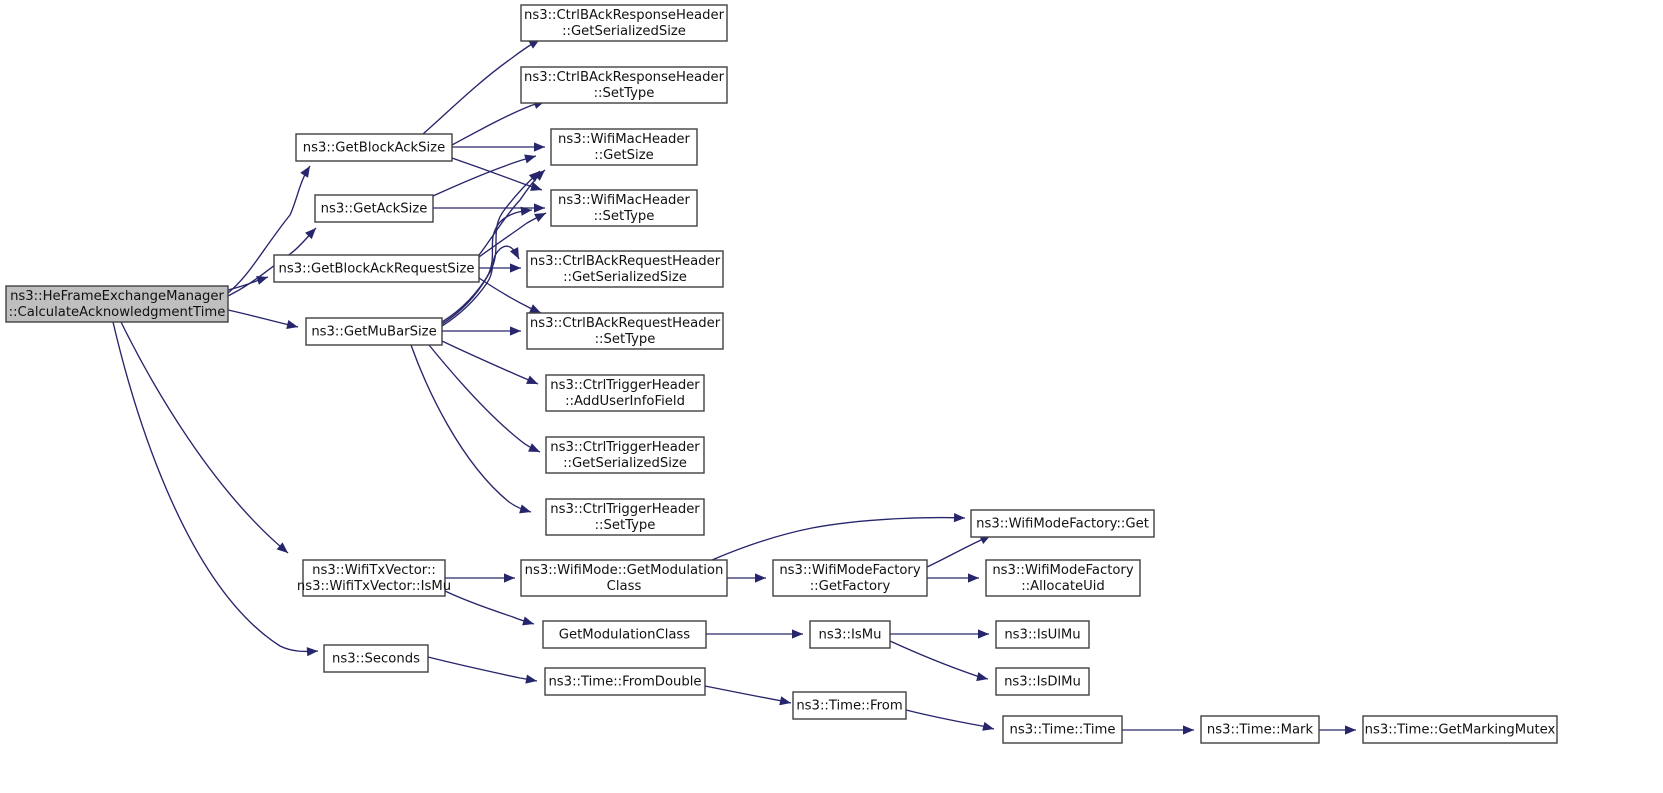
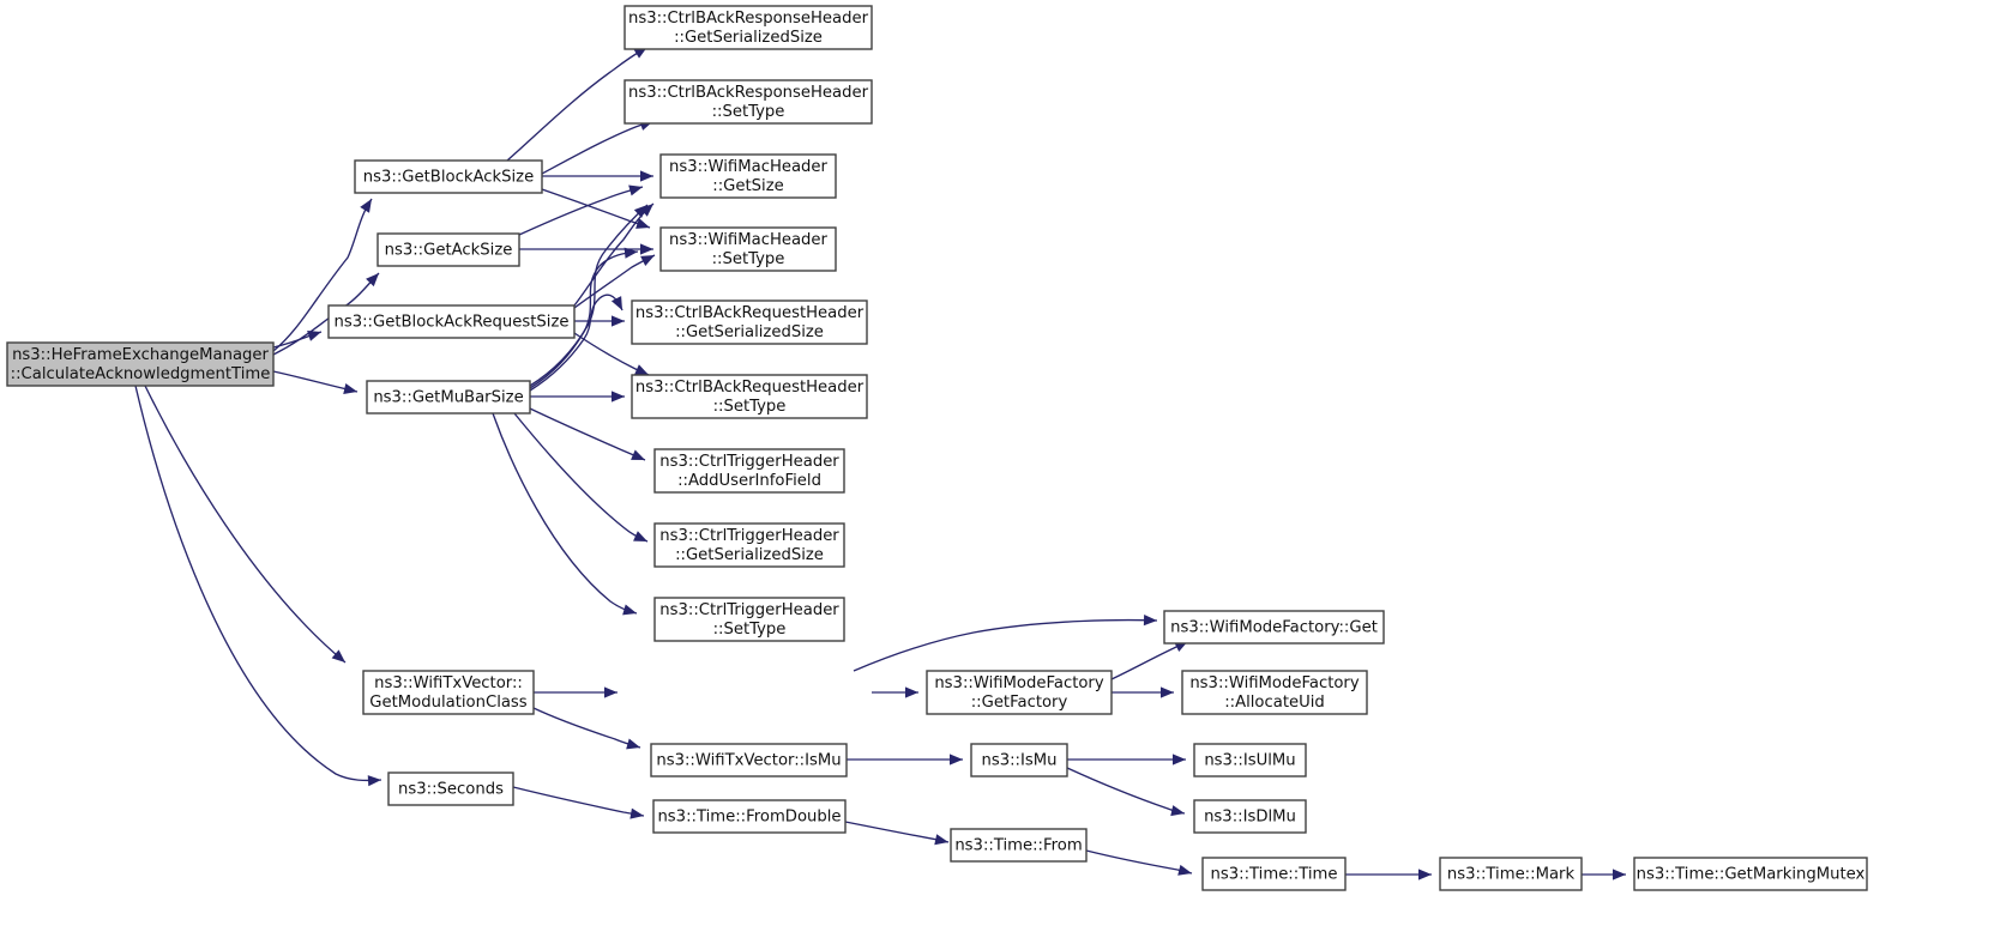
  ns3::HeFrameExchangeManager
  ::CalculateAcknowledgmentTime
  ns3::GetBlockAckSize
  ns3::GetAckSize
  ns3::GetBlockAckRequestSize
  ns3::GetMuBarSize
  ns3::WifiTxVector::
- ns3::WifiTxVector::IsMu
+ GetModulationClass
  ns3::Seconds
  ns3::CtrlBAckResponseHeader
  ::GetSerializedSize
  ns3::CtrlBAckResponseHeader
  ::SetType
  ns3::WifiMacHeader
  ::GetSize
  ns3::WifiMacHeader
  ::SetType
  ns3::CtrlBAckRequestHeader
  ::GetSerializedSize
  ns3::CtrlBAckRequestHeader
  ::SetType
  ns3::CtrlTriggerHeader
  ::AddUserInfoField
  ns3::CtrlTriggerHeader
  ::GetSerializedSize
  ns3::CtrlTriggerHeader
  ::SetType
- ns3::WifiMode::GetModulation
- Class
- GetModulationClass
+ ns3::WifiTxVector::IsMu
  ns3::Time::FromDouble
  ns3::WifiModeFactory
  ::GetFactory
  ns3::IsMu
  ns3::Time::From
  ns3::WifiModeFactory::Get
  ns3::WifiModeFactory
  ::AllocateUid
  ns3::IsUlMu
  ns3::IsDlMu
  ns3::Time::Time
  ns3::Time::Mark
  ns3::Time::GetMarkingMutex
